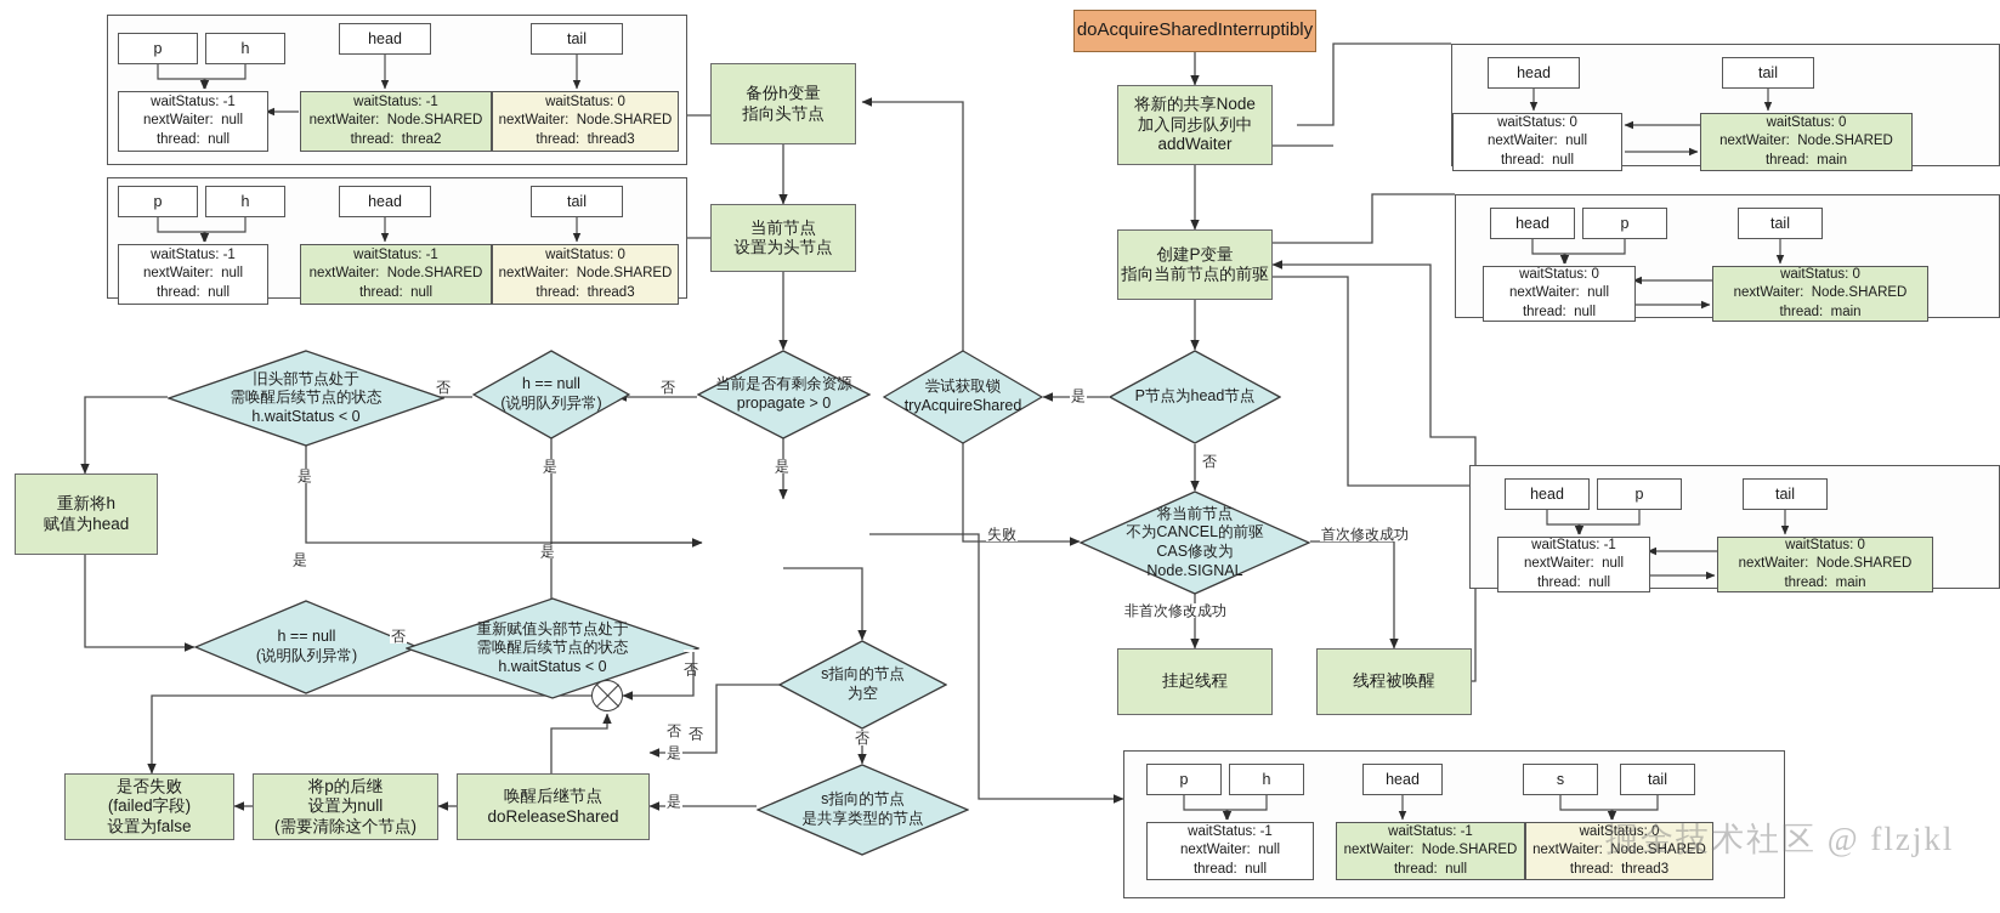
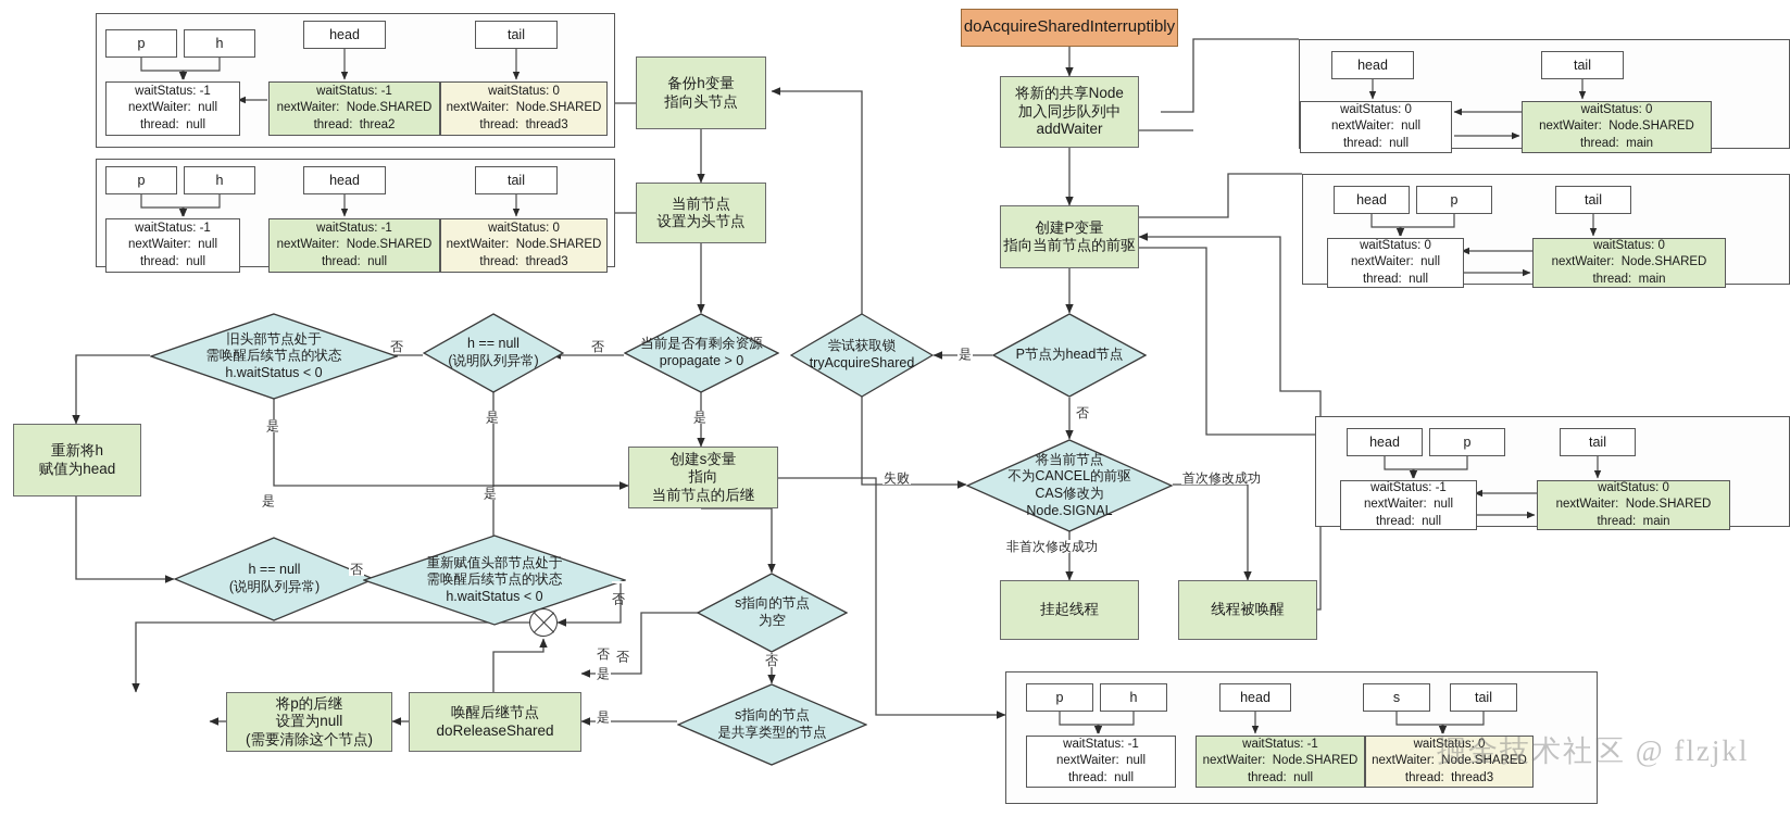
  p
  h
  head
  tail
  waitStatus: -1
  nextWaiter: null
  thread: null
  waitStatus: -1
  nextWaiter: Node.SHARED
  thread: threa2
  waitStatus: 0
  nextWaiter: Node.SHARED
  thread: thread3
  p
  h
  head
  tail
  waitStatus: -1
  nextWaiter: null
  thread: null
  waitStatus: -1
  nextWaiter: Node.SHARED
  thread: null
  waitStatus: 0
  nextWaiter: Node.SHARED
  thread: thread3
  head
  tail
  waitStatus: 0
  nextWaiter: null
  thread: null
  waitStatus: 0
  nextWaiter: Node.SHARED
  thread: main
  head
  p
  tail
  waitStatus: 0
  nextWaiter: null
  thread: null
  waitStatus: 0
  nextWaiter: Node.SHARED
  thread: main
  head
  p
  tail
  waitStatus: -1
  nextWaiter: null
  thread: null
  waitStatus: 0
  nextWaiter: Node.SHARED
  thread: main
  p
  h
  head
  s
  tail
  waitStatus: -1
  nextWaiter: null
  thread: null
  waitStatus: -1
  nextWaiter: Node.SHARED
  thread: null
  waitStatus: 0
  nextWaiter: Node.SHARED
  thread: thread3
  doAcquireSharedInterruptibly
  将新的共享Node
  加入同步队列中
  addWaiter
  创建P变量
  指向当前节点的前驱
  挂起线程
  线程被唤醒
  备份h变量
  指向头节点
  当前节点
  设置为头节点
+ 创建s变量
+ 指向
+ 当前节点的后继
  重新将h
  赋值为head
  唤醒后继节点
  doReleaseShared
  将p的后继
  设置为null
  (需要清除这个节点)
- 是否失败
- (failed字段)
- 设置为false
  P节点为head节点
  尝试获取锁
  tryAcquireShared
  将当前节点
  不为CANCEL的前驱
  CAS修改为
  Node.SIGNAL
  当前是否有剩余资源
  propagate > 0
  h == null
  (说明队列异常)
  旧头部节点处于
  需唤醒后续节点的状态
  h.waitStatus < 0
  h == null
  (说明队列异常)
  重新赋值头部节点处于
  需唤醒后续节点的状态
  h.waitStatus < 0
  s指向的节点
  为空
  s指向的节点
  是共享类型的节点
  是
  否
  失败
  首次修改成功
  非首次修改成功
  是
  否
  否
  是
  是
  是
  是
  否
  否
  是
  是
  否
  掘金技术社区 @ flzjkl
